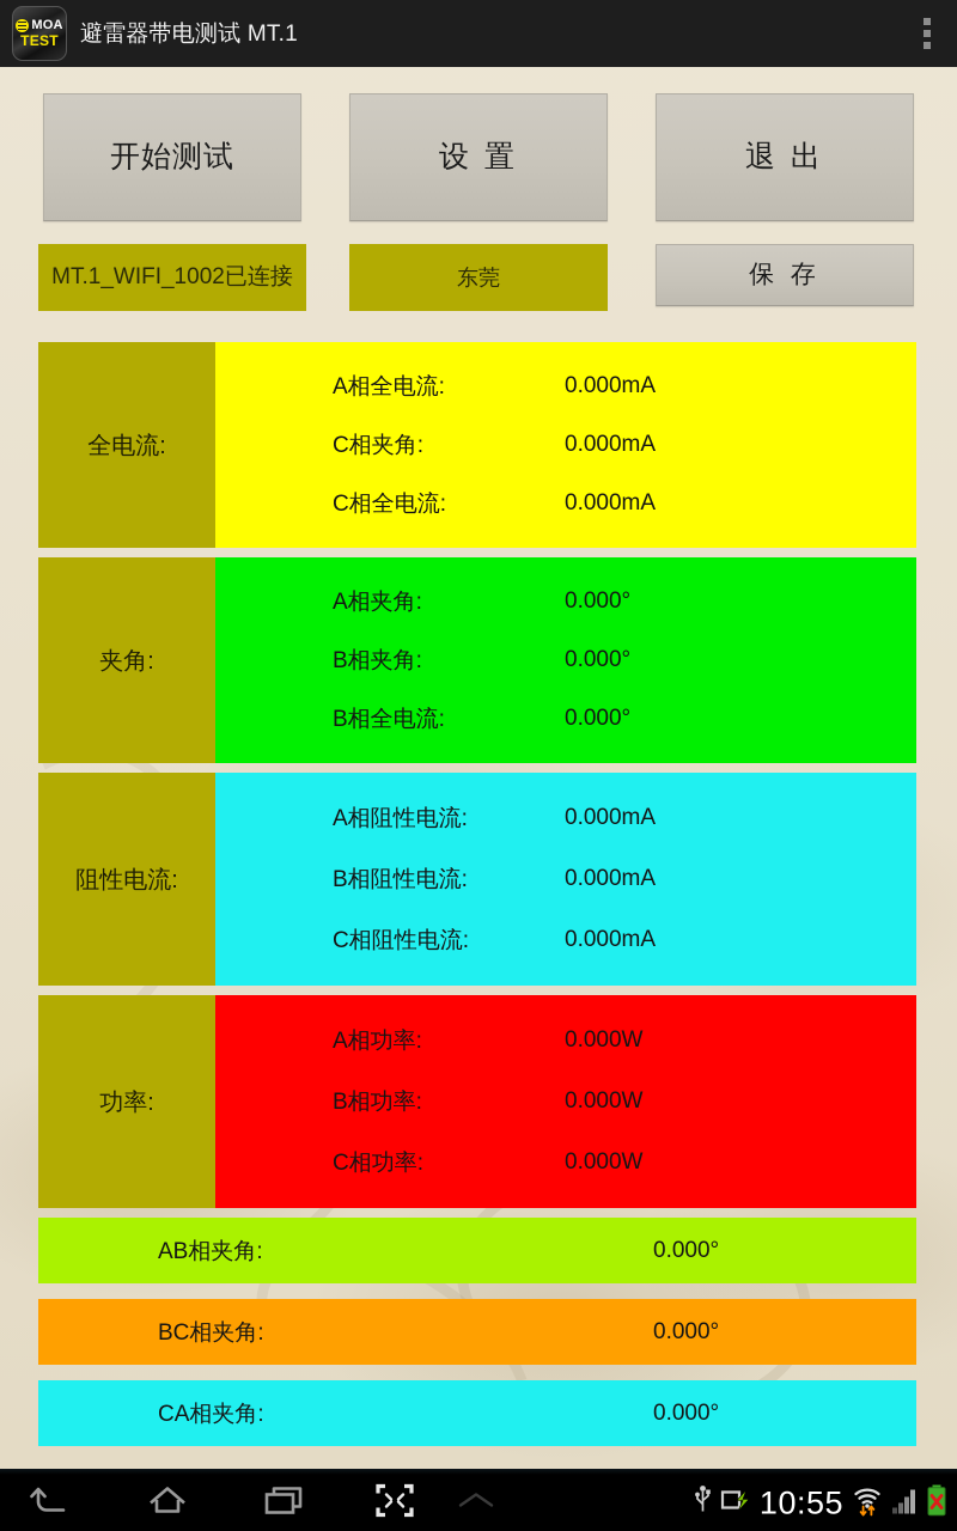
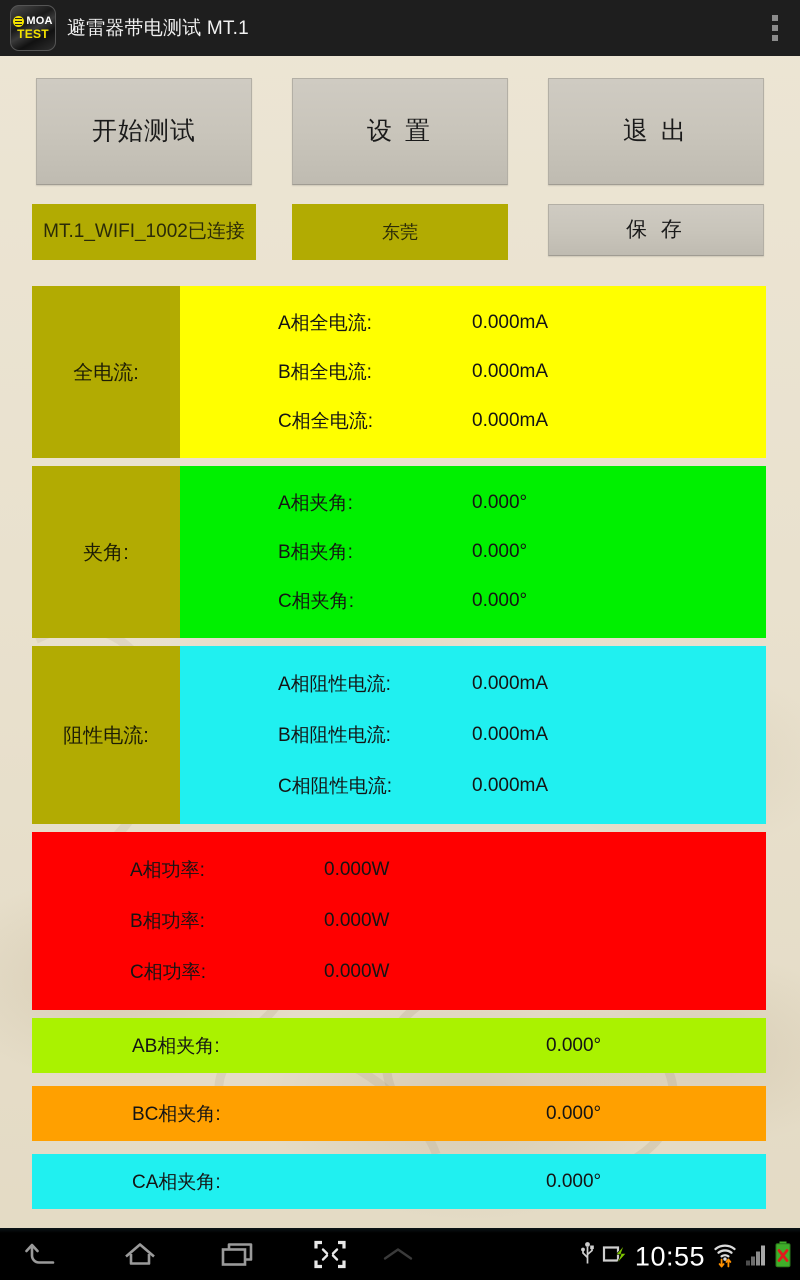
  MOA
  TEST
  避雷器带电测试 MT.1
  开始测试
  设 置
  退 出
  MT.1_WIFI_1002已连接
  东莞
  保 存
  全电流:
  A相全电流:
  0.000mA
- C相夹角:
+ B相全电流:
  0.000mA
  C相全电流:
  0.000mA
  夹角:
  A相夹角:
  0.000°
  B相夹角:
  0.000°
- B相全电流:
+ C相夹角:
  0.000°
  阻性电流:
  A相阻性电流:
  0.000mA
  B相阻性电流:
  0.000mA
  C相阻性电流:
  0.000mA
- 功率:
  A相功率:
  0.000W
  B相功率:
  0.000W
  C相功率:
  0.000W
  AB相夹角:
  0.000°
  BC相夹角:
  0.000°
  CA相夹角:
  0.000°
  10:55
